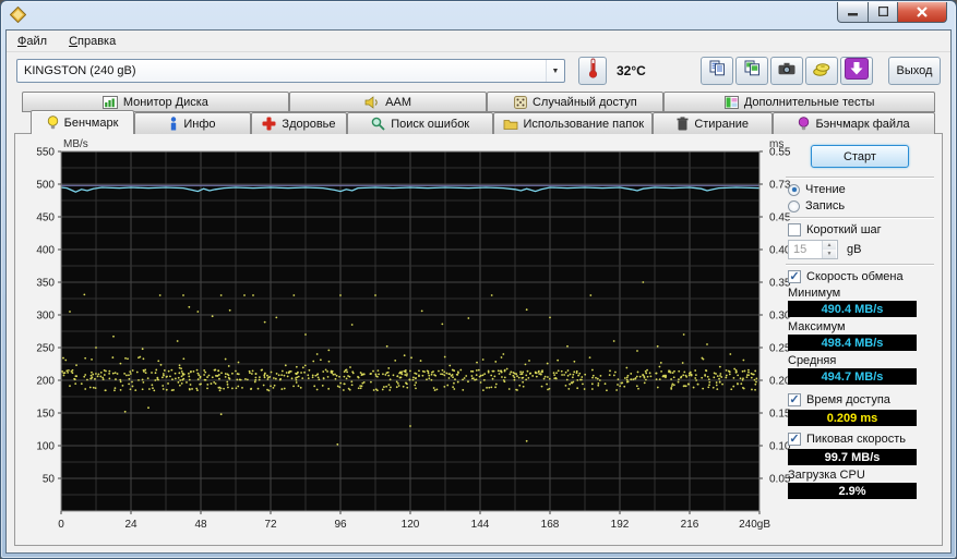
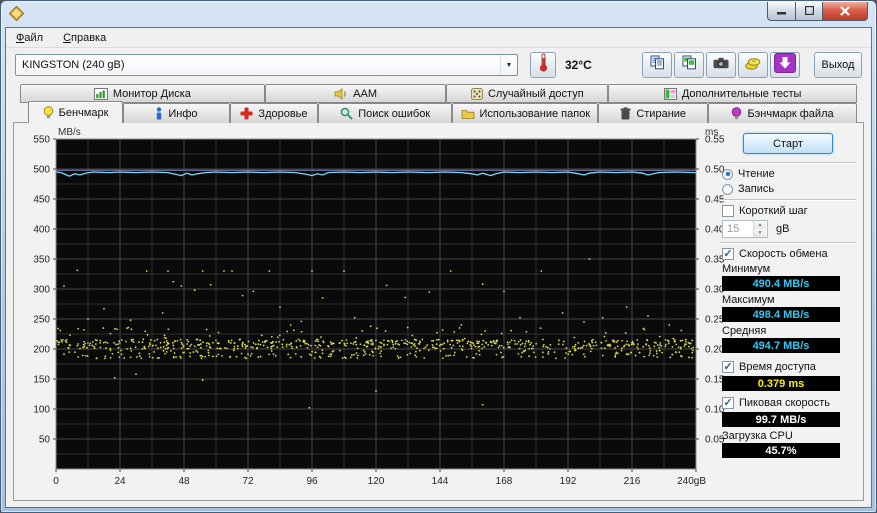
  Файл
  Справка
  KINGSTON (240 gB)
  32°C
  Выход
  Монитор Диска
  AAM
  Случайный доступ
  Дополнительные тесты
  Бенчмарк
  Инфо
  Здоровье
  Поиск ошибок
  Использование папок
  Стирание
  Бэнчмарк файла
  50
  100
  150
  200
  250
  300
  350
  400
  450
  500
  550
  0.05
  0.10
  0.1
  0.2
  0.2
  0.3
  0.35
  0.4
  0.45
- 0.73
+ 0.50
  0.55
  0
  24
  48
  72
  96
  120
  144
  168
  192
  216
  240gB
  MB/s
  ms
  Старт
  Чтение
  Запись
  Короткий шаг
  15
  gB
  ✓
  Скорость обмена
  Минимум
  490.4 MB/s
  Максимум
  498.4 MB/s
  Средняя
  494.7 MB/s
  ✓
  Время доступа
- 0.209 ms
+ 0.379 ms
  ✓
  Пиковая скорость
  99.7 MB/s
  Загрузка CPU
- 2.9%
+ 45.7%
